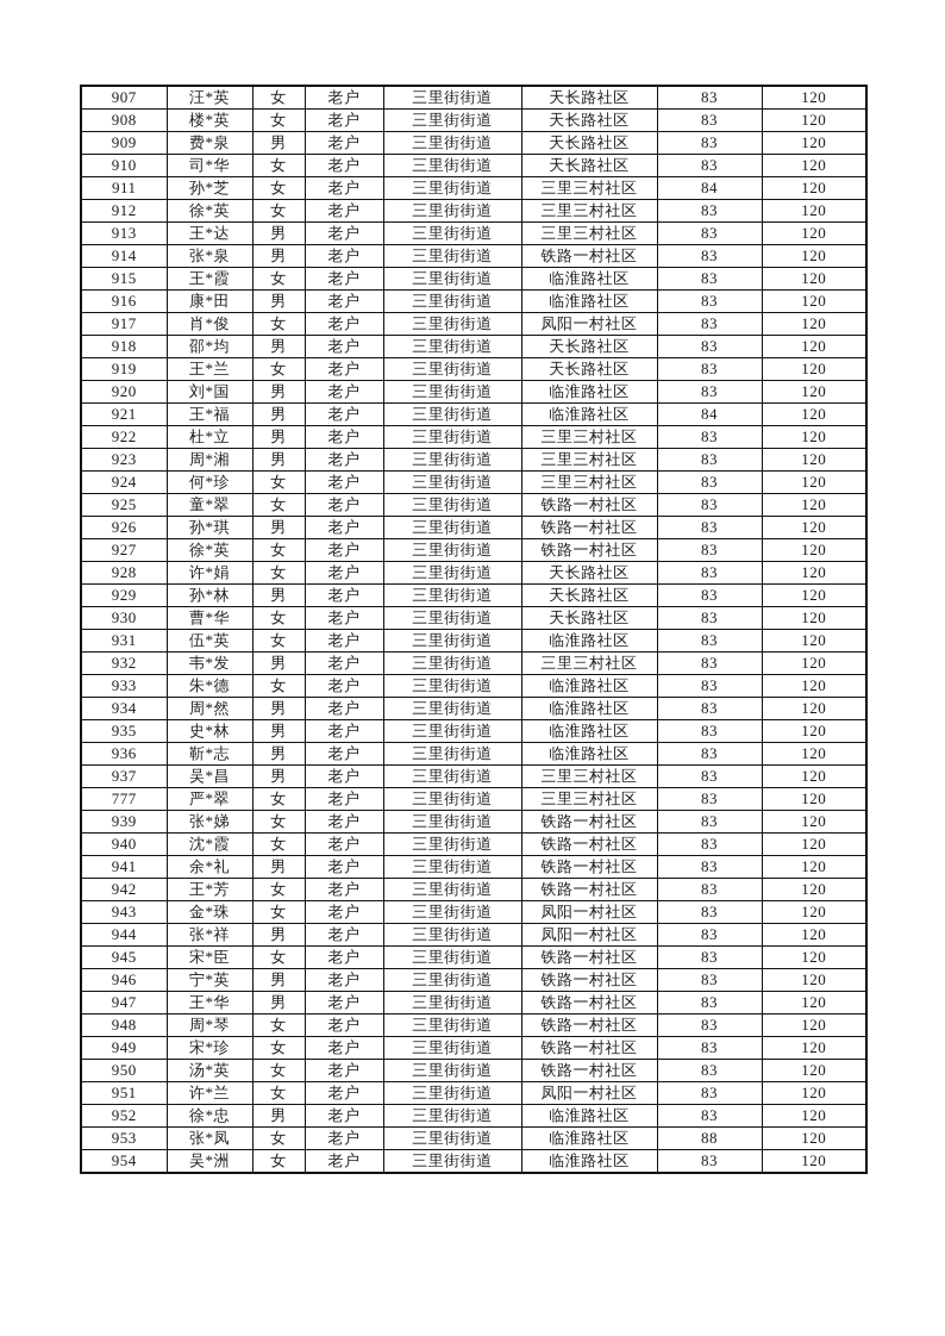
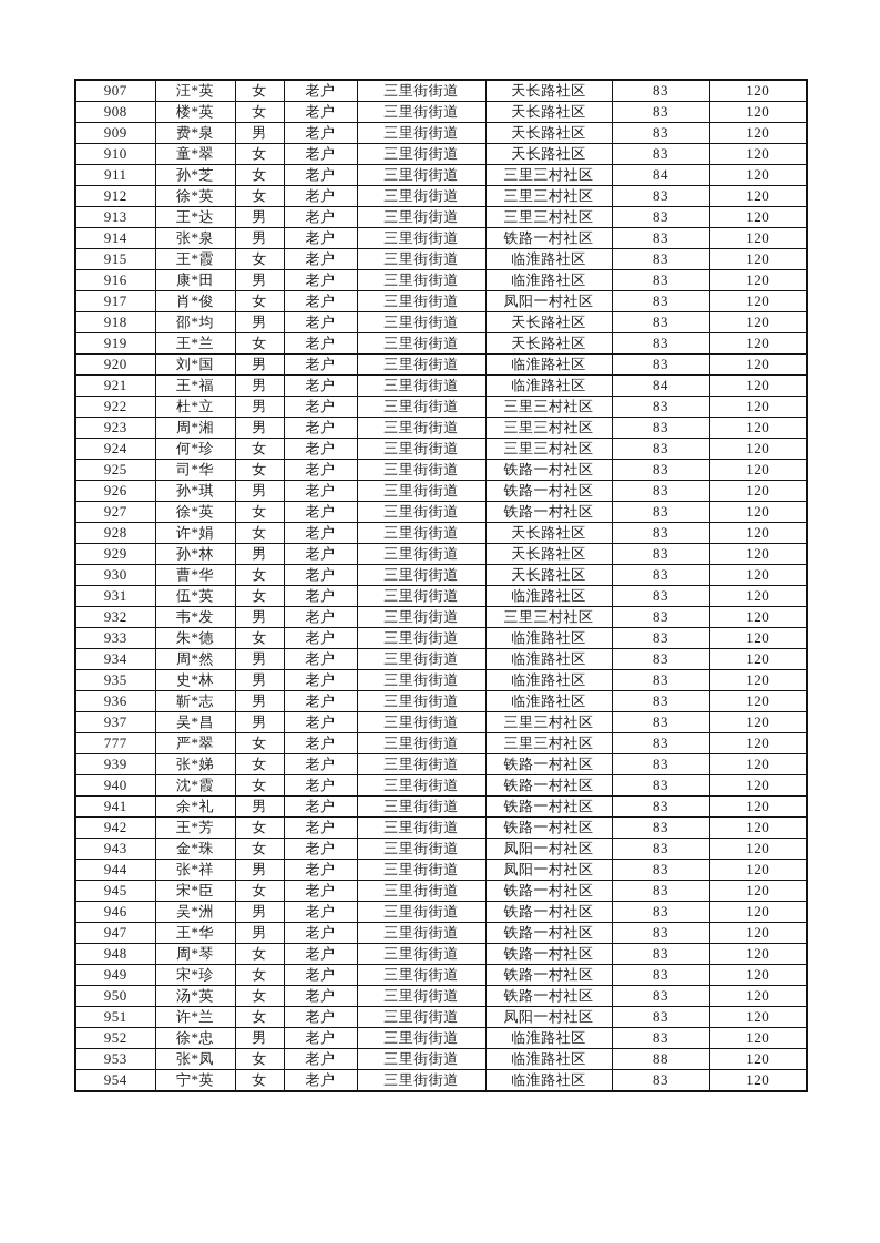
  907	汪*英	女	老户	三里街街道	天长路社区	83	120
  908	楼*英	女	老户	三里街街道	天长路社区	83	120
  909	费*泉	男	老户	三里街街道	天长路社区	83	120
- 910	司*华	女	老户	三里街街道	天长路社区	83	120
+ 910	童*翠	女	老户	三里街街道	天长路社区	83	120
  911	孙*芝	女	老户	三里街街道	三里三村社区	84	120
  912	徐*英	女	老户	三里街街道	三里三村社区	83	120
  913	王*达	男	老户	三里街街道	三里三村社区	83	120
  914	张*泉	男	老户	三里街街道	铁路一村社区	83	120
  915	王*霞	女	老户	三里街街道	临淮路社区	83	120
  916	康*田	男	老户	三里街街道	临淮路社区	83	120
  917	肖*俊	女	老户	三里街街道	凤阳一村社区	83	120
  918	邵*均	男	老户	三里街街道	天长路社区	83	120
  919	王*兰	女	老户	三里街街道	天长路社区	83	120
  920	刘*国	男	老户	三里街街道	临淮路社区	83	120
  921	王*福	男	老户	三里街街道	临淮路社区	84	120
  922	杜*立	男	老户	三里街街道	三里三村社区	83	120
  923	周*湘	男	老户	三里街街道	三里三村社区	83	120
  924	何*珍	女	老户	三里街街道	三里三村社区	83	120
- 925	童*翠	女	老户	三里街街道	铁路一村社区	83	120
+ 925	司*华	女	老户	三里街街道	铁路一村社区	83	120
  926	孙*琪	男	老户	三里街街道	铁路一村社区	83	120
  927	徐*英	女	老户	三里街街道	铁路一村社区	83	120
  928	许*娟	女	老户	三里街街道	天长路社区	83	120
  929	孙*林	男	老户	三里街街道	天长路社区	83	120
  930	曹*华	女	老户	三里街街道	天长路社区	83	120
  931	伍*英	女	老户	三里街街道	临淮路社区	83	120
  932	韦*发	男	老户	三里街街道	三里三村社区	83	120
  933	朱*德	女	老户	三里街街道	临淮路社区	83	120
  934	周*然	男	老户	三里街街道	临淮路社区	83	120
  935	史*林	男	老户	三里街街道	临淮路社区	83	120
  936	靳*志	男	老户	三里街街道	临淮路社区	83	120
  937	吴*昌	男	老户	三里街街道	三里三村社区	83	120
  777	严*翠	女	老户	三里街街道	三里三村社区	83	120
  939	张*娣	女	老户	三里街街道	铁路一村社区	83	120
  940	沈*霞	女	老户	三里街街道	铁路一村社区	83	120
  941	余*礼	男	老户	三里街街道	铁路一村社区	83	120
  942	王*芳	女	老户	三里街街道	铁路一村社区	83	120
  943	金*珠	女	老户	三里街街道	凤阳一村社区	83	120
  944	张*祥	男	老户	三里街街道	凤阳一村社区	83	120
  945	宋*臣	女	老户	三里街街道	铁路一村社区	83	120
- 946	宁*英	男	老户	三里街街道	铁路一村社区	83	120
+ 946	吴*洲	男	老户	三里街街道	铁路一村社区	83	120
  947	王*华	男	老户	三里街街道	铁路一村社区	83	120
  948	周*琴	女	老户	三里街街道	铁路一村社区	83	120
  949	宋*珍	女	老户	三里街街道	铁路一村社区	83	120
  950	汤*英	女	老户	三里街街道	铁路一村社区	83	120
  951	许*兰	女	老户	三里街街道	凤阳一村社区	83	120
  952	徐*忠	男	老户	三里街街道	临淮路社区	83	120
  953	张*凤	女	老户	三里街街道	临淮路社区	88	120
- 954	吴*洲	女	老户	三里街街道	临淮路社区	83	120
+ 954	宁*英	女	老户	三里街街道	临淮路社区	83	120
